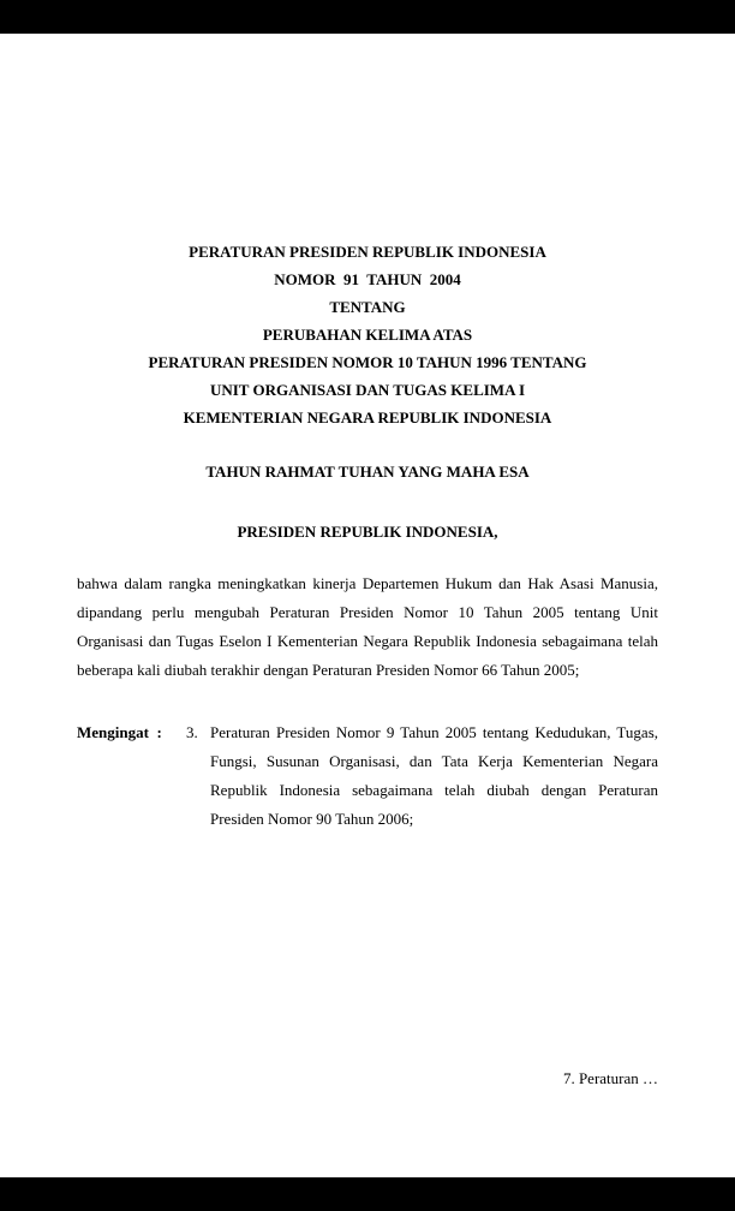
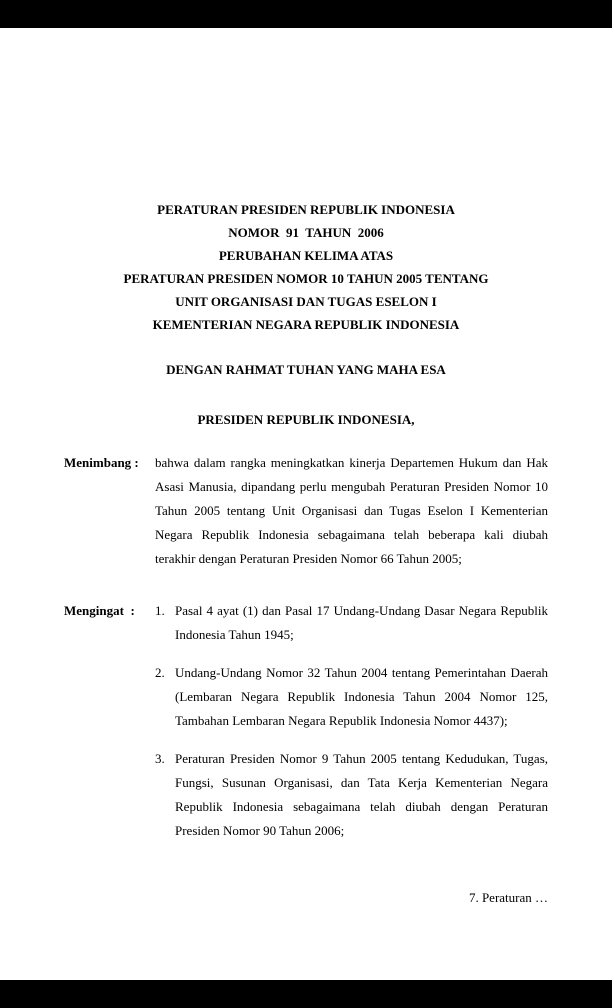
  PERATURAN PRESIDEN REPUBLIK INDONESIA
- NOMOR 91 TAHUN 2004
+ NOMOR 91 TAHUN 2006
- TENTANG
  PERUBAHAN KELIMA ATAS
- PERATURAN PRESIDEN NOMOR 10 TAHUN 1996 TENTANG
+ PERATURAN PRESIDEN NOMOR 10 TAHUN 2005 TENTANG
- UNIT ORGANISASI DAN TUGAS KELIMA I
+ UNIT ORGANISASI DAN TUGAS ESELON I
  KEMENTERIAN NEGARA REPUBLIK INDONESIA
- TAHUN RAHMAT TUHAN YANG MAHA ESA
+ DENGAN RAHMAT TUHAN YANG MAHA ESA
  PRESIDEN REPUBLIK INDONESIA,
+ Menimbang :
  bahwa dalam rangka meningkatkan kinerja Departemen Hukum dan Hak Asasi Manusia, dipandang perlu mengubah Peraturan Presiden Nomor 10 Tahun 2005 tentang Unit Organisasi dan Tugas Eselon I Kementerian Negara Republik Indonesia sebagaimana telah beberapa kali diubah terakhir dengan Peraturan Presiden Nomor 66 Tahun 2005;
  Mengingat :
+ 1.
+ Pasal 4 ayat (1) dan Pasal 17 Undang-Undang Dasar Negara Republik Indonesia Tahun 1945;
+ 2.
+ Undang-Undang Nomor 32 Tahun 2004 tentang Pemerintahan Daerah (Lembaran Negara Republik Indonesia Tahun 2004 Nomor 125, Tambahan Lembaran Negara Republik Indonesia Nomor 4437);
  3.
  Peraturan Presiden Nomor 9 Tahun 2005 tentang Kedudukan, Tugas, Fungsi, Susunan Organisasi, dan Tata Kerja Kementerian Negara Republik Indonesia sebagaimana telah diubah dengan Peraturan Presiden Nomor 90 Tahun 2006;
  7. Peraturan …
